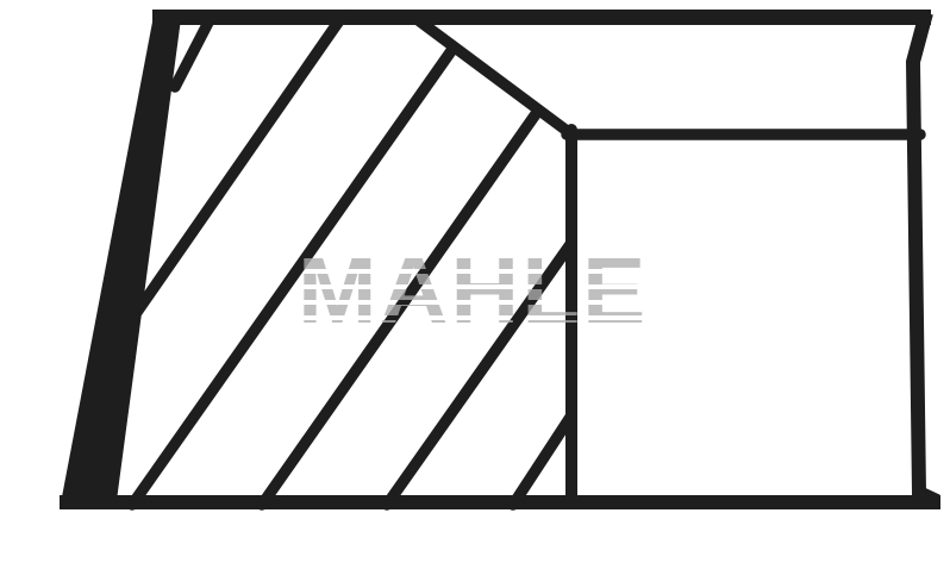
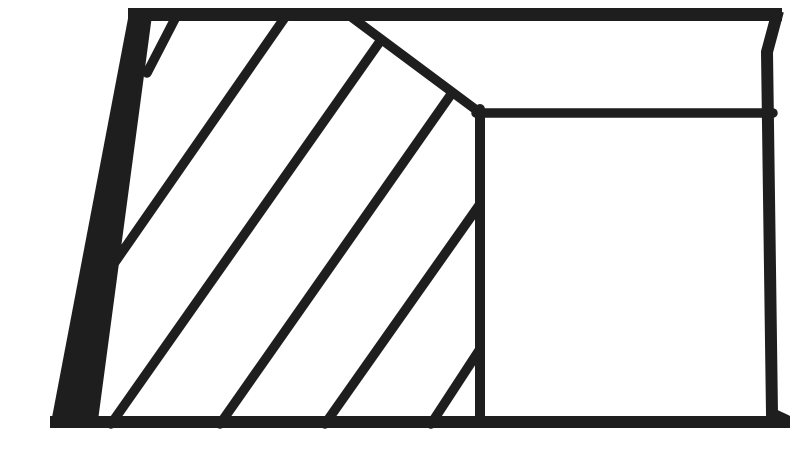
- MAHLE
